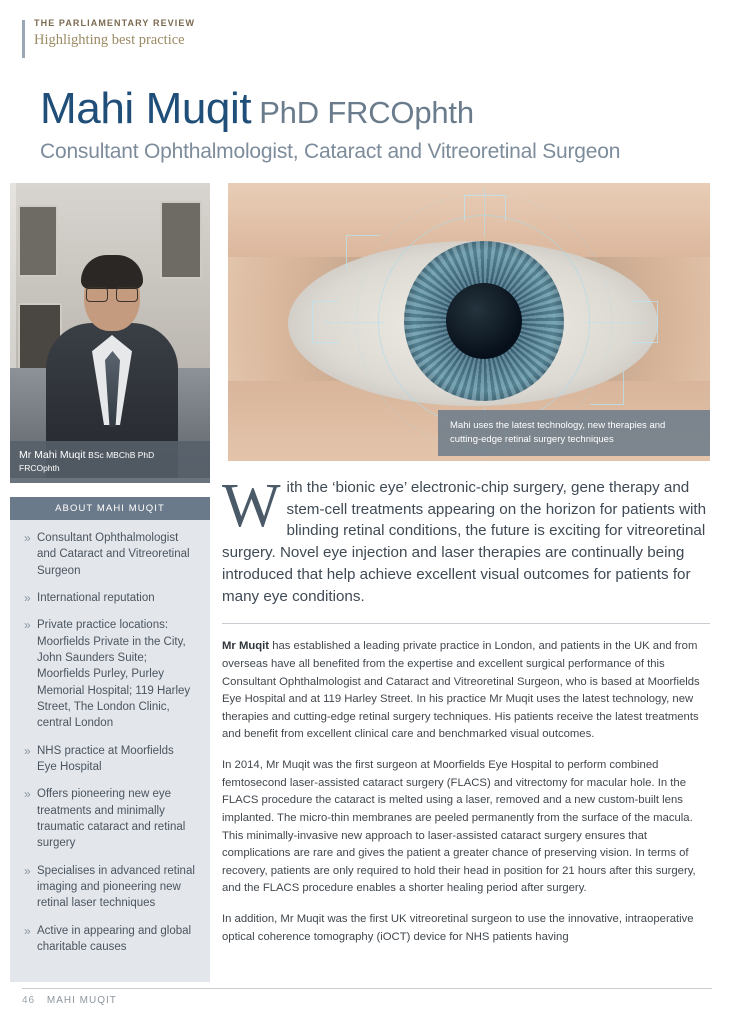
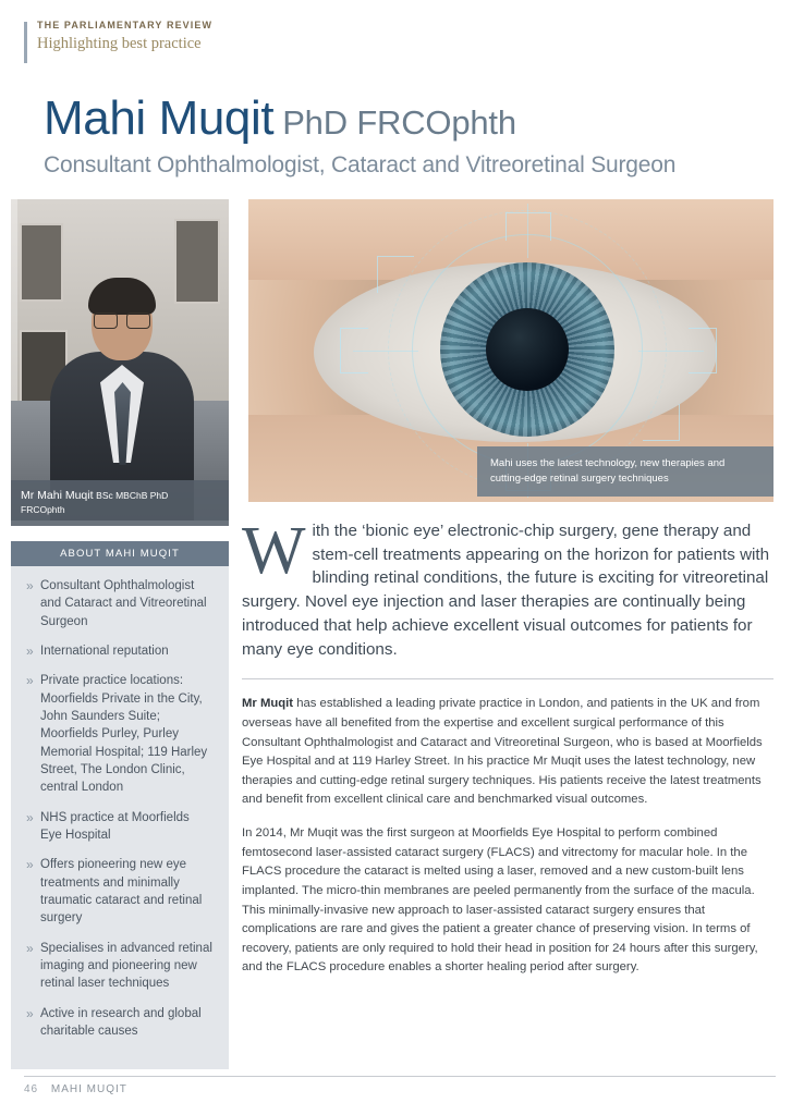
  THE PARLIAMENTARY REVIEW
  Highlighting best practice
  Mahi Muqit PhD FRCOphth
  Consultant Ophthalmologist, Cataract and Vitreoretinal Surgeon
  Mr Mahi Muqit BSc MBChB PhD
  FRCOphth
  Mahi uses the latest technology, new therapies and cutting-edge retinal surgery techniques
  ABOUT MAHI MUQIT
  Consultant Ophthalmologist and Cataract and Vitreoretinal Surgeon
  International reputation
  Private practice locations: Moorfields Private in the City, John Saunders Suite; Moorfields Purley, Purley Memorial Hospital; 119 Harley Street, The London Clinic, central London
  NHS practice at Moorfields Eye Hospital
  Offers pioneering new eye treatments and minimally traumatic cataract and retinal surgery
  Specialises in advanced retinal imaging and pioneering new retinal laser techniques
- Active in appearing and global charitable causes
+ Active in research and global charitable causes
  W
  ith the ‘bionic eye’ electronic-chip surgery, gene therapy and stem-cell treatments appearing on the horizon for patients with blinding retinal conditions, the future is exciting for vitreoretinal surgery. Novel eye injection and laser therapies are continually being introduced that help achieve excellent visual outcomes for patients for many eye conditions.
  Mr Muqit has established a leading private practice in London, and patients in the UK and from overseas have all benefited from the expertise and excellent surgical performance of this Consultant Ophthalmologist and Cataract and Vitreoretinal Surgeon, who is based at Moorfields Eye Hospital and at 119 Harley Street. In his practice Mr Muqit uses the latest technology, new therapies and cutting-edge retinal surgery techniques. His patients receive the latest treatments and benefit from excellent clinical care and benchmarked visual outcomes.
- In 2014, Mr Muqit was the first surgeon at Moorfields Eye Hospital to perform combined femtosecond laser-assisted cataract surgery (FLACS) and vitrectomy for macular hole. In the FLACS procedure the cataract is melted using a laser, removed and a new custom-built lens implanted. The micro-thin membranes are peeled permanently from the surface of the macula. This minimally-invasive new approach to laser-assisted cataract surgery ensures that complications are rare and gives the patient a greater chance of preserving vision. In terms of recovery, patients are only required to hold their head in position for 21 hours after this surgery, and the FLACS procedure enables a shorter healing period after surgery.
+ In 2014, Mr Muqit was the first surgeon at Moorfields Eye Hospital to perform combined femtosecond laser-assisted cataract surgery (FLACS) and vitrectomy for macular hole. In the FLACS procedure the cataract is melted using a laser, removed and a new custom-built lens implanted. The micro-thin membranes are peeled permanently from the surface of the macula. This minimally-invasive new approach to laser-assisted cataract surgery ensures that complications are rare and gives the patient a greater chance of preserving vision. In terms of recovery, patients are only required to hold their head in position for 24 hours after this surgery, and the FLACS procedure enables a shorter healing period after surgery.
- In addition, Mr Muqit was the first UK vitreoretinal surgeon to use the innovative, intraoperative optical coherence tomography (iOCT) device for NHS patients having
  46 MAHI MUQIT
